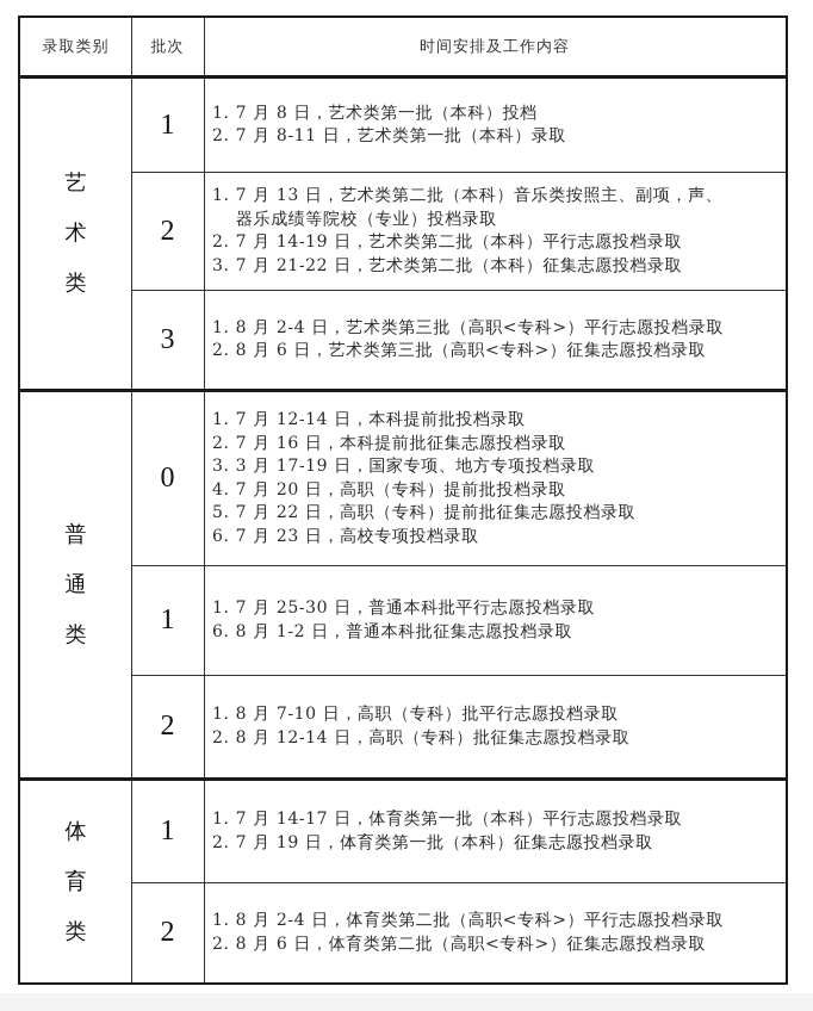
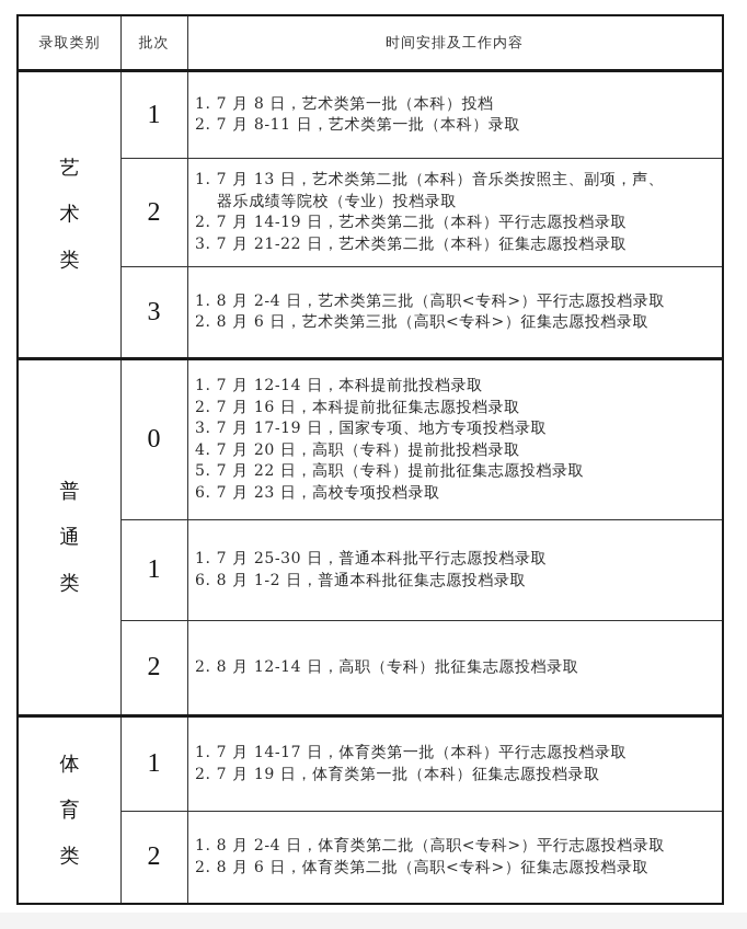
  录取类别
  批次
  时间安排及工作内容
  艺
  术
  类
  1
  1. 7 月 8 日，艺术类第一批（本科）投档
  2. 7 月 8-11 日，艺术类第一批（本科）录取
  2
  1. 7 月 13 日，艺术类第二批（本科）音乐类按照主、副项，声、
  器乐成绩等院校（专业）投档录取
  2. 7 月 14-19 日，艺术类第二批（本科）平行志愿投档录取
  3. 7 月 21-22 日，艺术类第二批（本科）征集志愿投档录取
  3
  1. 8 月 2-4 日，艺术类第三批（高职<专科>）平行志愿投档录取
  2. 8 月 6 日，艺术类第三批（高职<专科>）征集志愿投档录取
  普
  通
  类
  0
  1. 7 月 12-14 日，本科提前批投档录取
  2. 7 月 16 日，本科提前批征集志愿投档录取
- 3. 3 月 17-19 日，国家专项、地方专项投档录取
+ 3. 7 月 17-19 日，国家专项、地方专项投档录取
  4. 7 月 20 日，高职（专科）提前批投档录取
  5. 7 月 22 日，高职（专科）提前批征集志愿投档录取
  6. 7 月 23 日，高校专项投档录取
  1
  1. 7 月 25-30 日，普通本科批平行志愿投档录取
  6. 8 月 1-2 日，普通本科批征集志愿投档录取
  2
- 1. 8 月 7-10 日，高职（专科）批平行志愿投档录取
  2. 8 月 12-14 日，高职（专科）批征集志愿投档录取
  体
  育
  类
  1
  1. 7 月 14-17 日，体育类第一批（本科）平行志愿投档录取
  2. 7 月 19 日，体育类第一批（本科）征集志愿投档录取
  2
  1. 8 月 2-4 日，体育类第二批（高职<专科>）平行志愿投档录取
  2. 8 月 6 日，体育类第二批（高职<专科>）征集志愿投档录取
